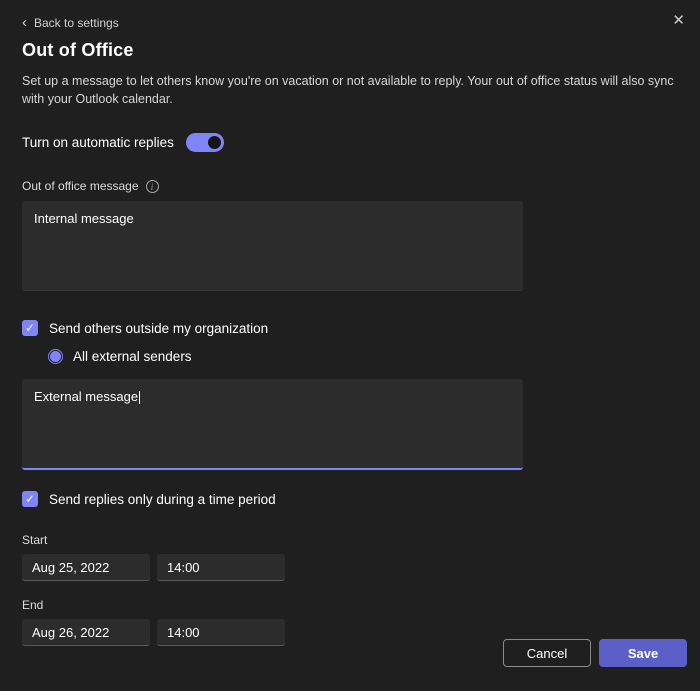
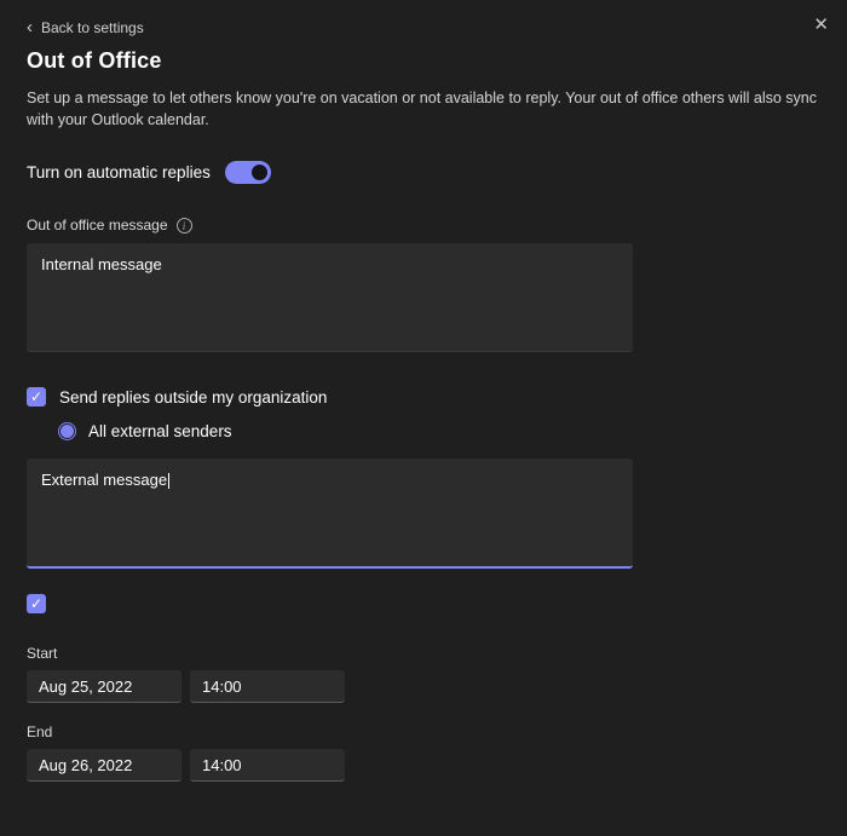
  ‹
  Back to settings
  ✕
  Out of Office
- Set up a message to let others know you're on vacation or not available to reply. Your out of office status will also sync with your Outlook calendar.
+ Set up a message to let others know you're on vacation or not available to reply. Your out of office others will also sync with your Outlook calendar.
  Turn on automatic replies
  Out of office message
  i
  Internal message
  ✓
- Send others outside my organization
+ Send replies outside my organization
  All external senders
  External message
  ✓
- Send replies only during a time period
  Start
  Aug 25, 2022
  14:00
  End
  Aug 26, 2022
  14:00
- Cancel
- Save
